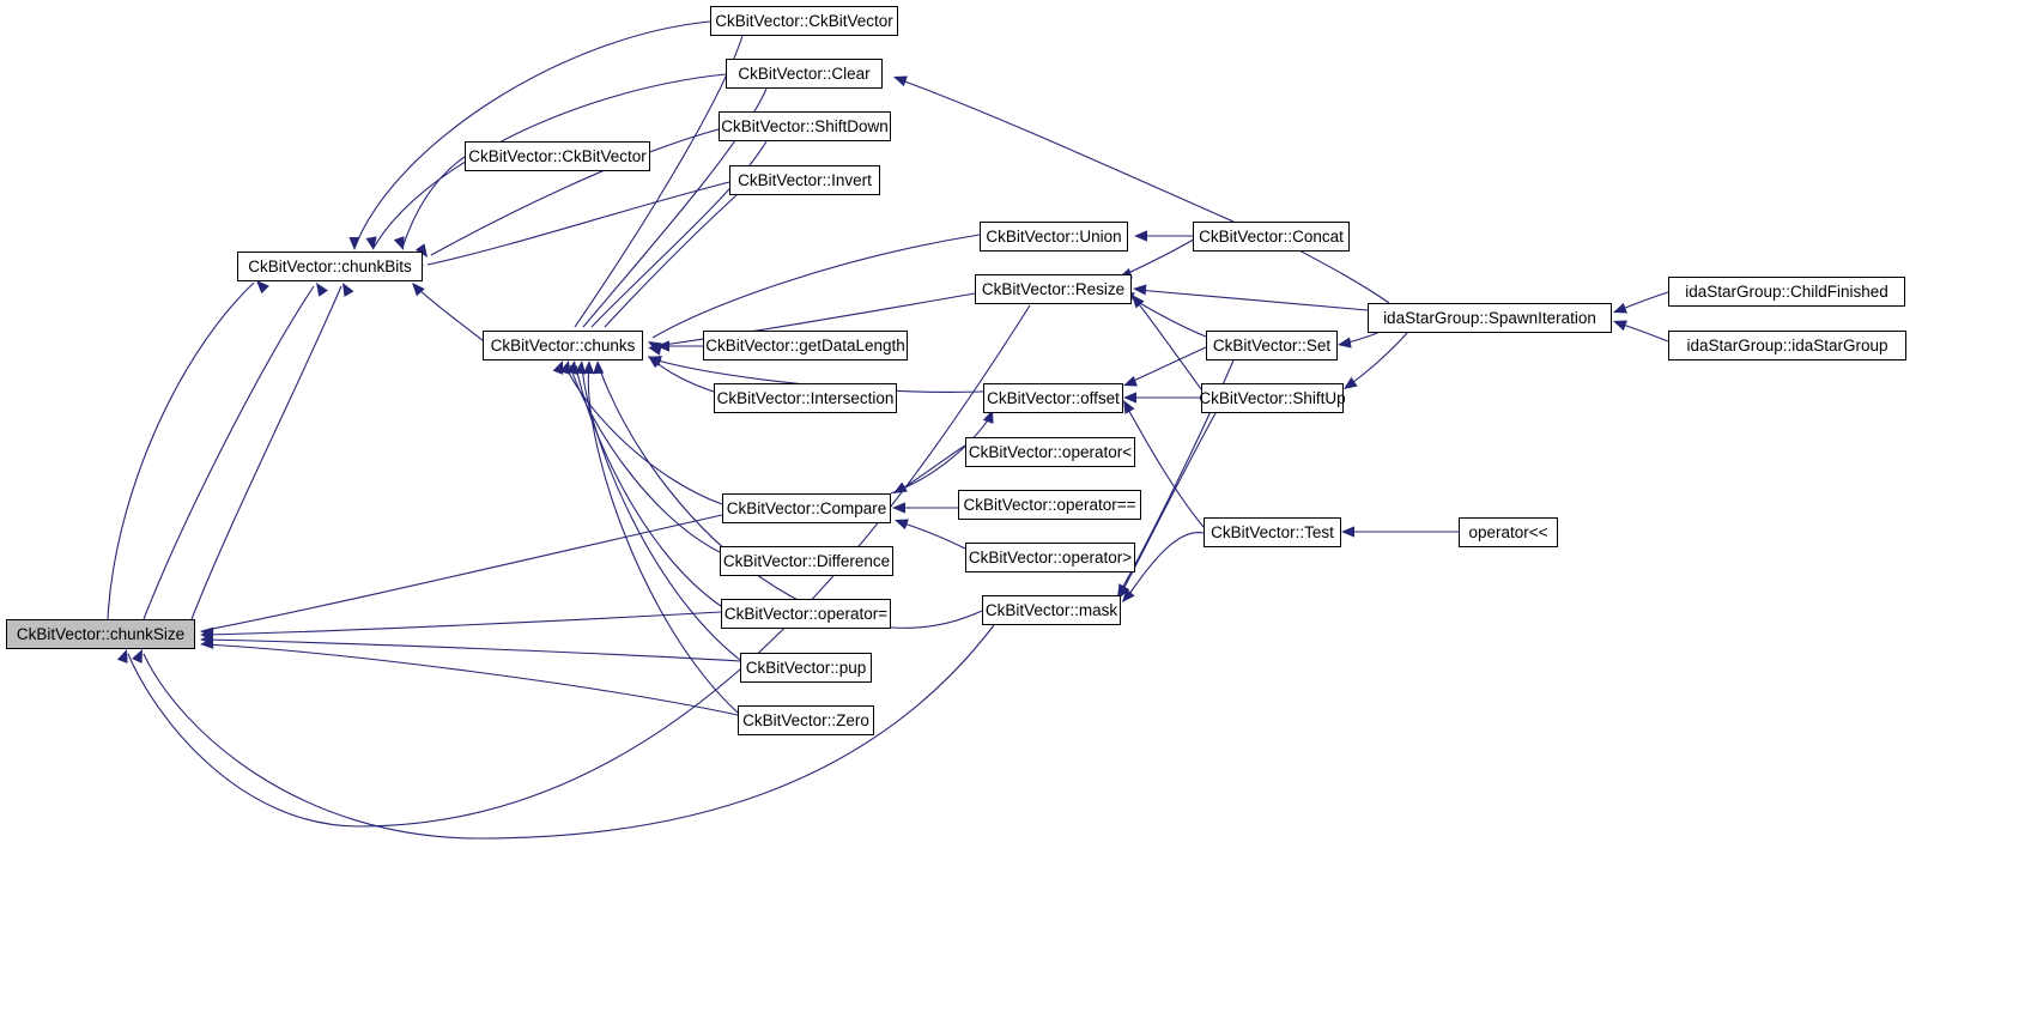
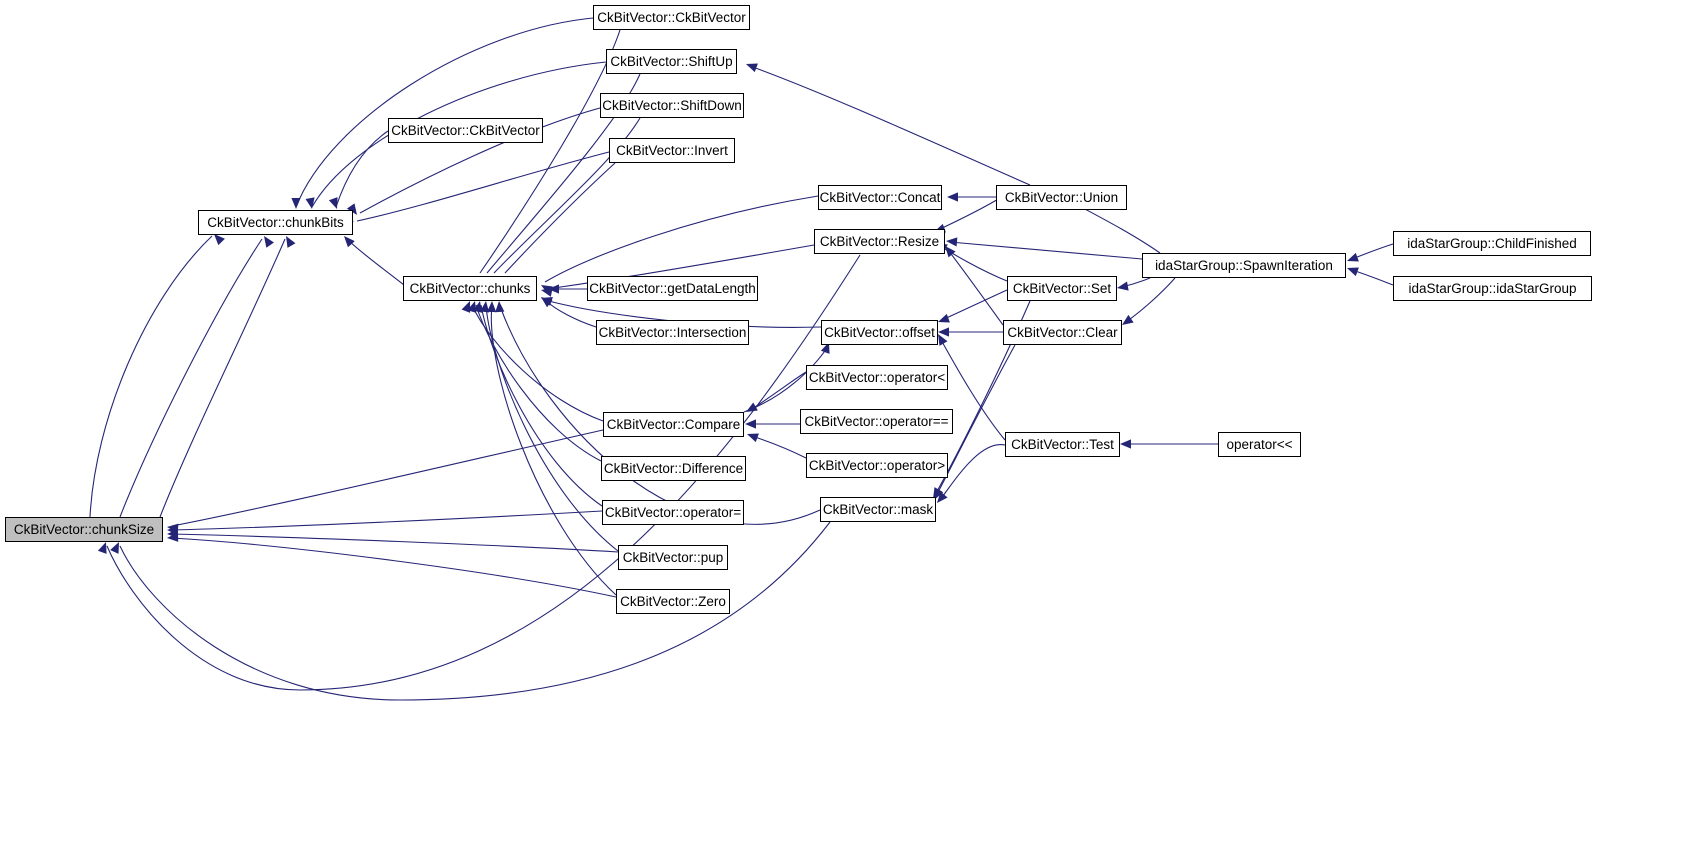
  CkBitVector::chunkSize
  CkBitVector::chunkBits
  CkBitVector::chunks
  CkBitVector::CkBitVector
  CkBitVector::CkBitVector
- CkBitVector::Clear
+ CkBitVector::ShiftUp
  CkBitVector::ShiftDown
  CkBitVector::Invert
  CkBitVector::getDataLength
  CkBitVector::Intersection
  CkBitVector::Compare
  CkBitVector::Difference
  CkBitVector::operator=
  CkBitVector::pup
  CkBitVector::Zero
- CkBitVector::Union
+ CkBitVector::Concat
  CkBitVector::Resize
  CkBitVector::offset
  CkBitVector::operator<
  CkBitVector::operator==
  CkBitVector::operator>
  CkBitVector::mask
- CkBitVector::Concat
+ CkBitVector::Union
  CkBitVector::Set
- CkBitVector::ShiftUp
+ CkBitVector::Clear
  CkBitVector::Test
  idaStarGroup::SpawnIteration
  operator<<
  idaStarGroup::ChildFinished
  idaStarGroup::idaStarGroup
